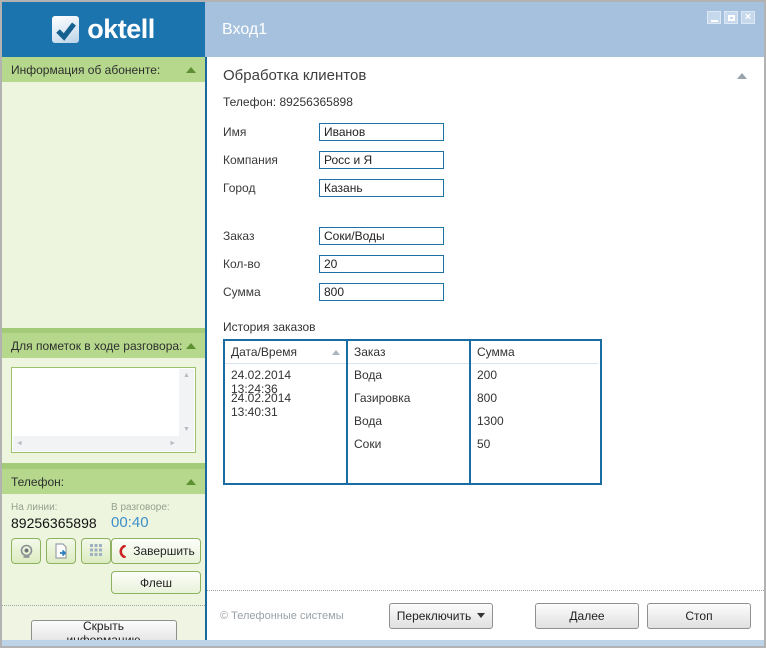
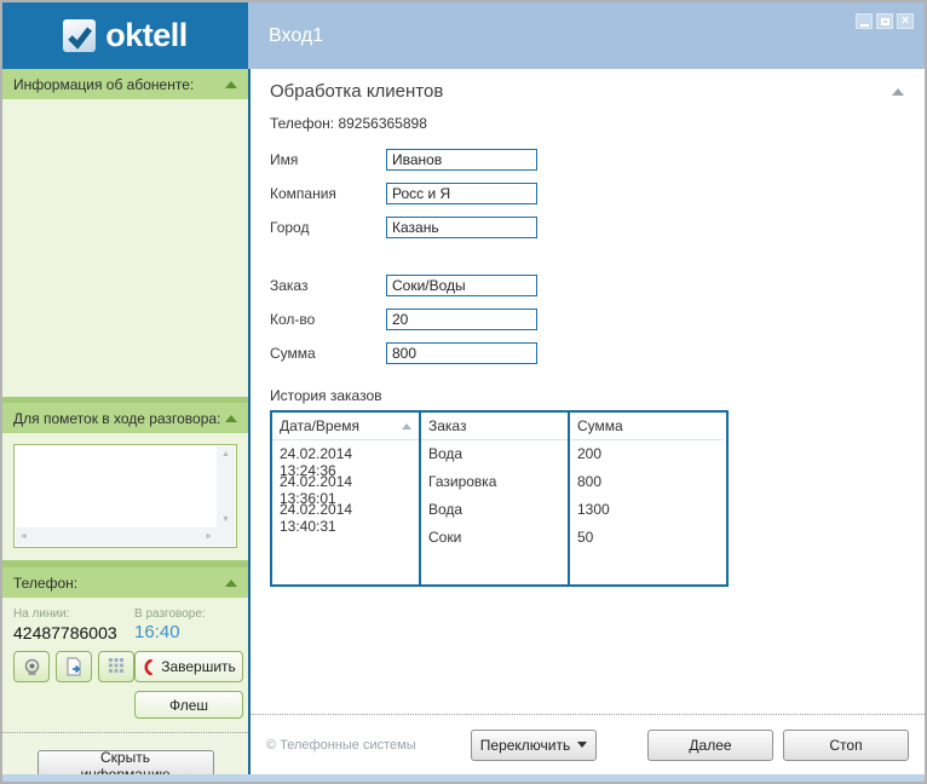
  oktell
  Вход1
  ×
  Информация об абоненте:
  Для пометок в ходе разговора:
  Телефон:
  На линии:
- 89256365898
+ 42487786003
  В разговоре:
- 00:40
+ 16:40
  Завершить
  Флеш
  Обработка клиентов
  Телефон: 89256365898
  Имя
  Иванов
  Компания
  Росс и Я
  Город
  Казань
  Заказ
  Соки/Воды
  Кол-во
  20
  Сумма
  800
  История заказов
  Дата/Время
  24.02.2014 13:24:36
+ 24.02.2014 13:36:01
  24.02.2014 13:40:31
  Заказ
  Вода
  Газировка
  Вода
  Соки
  Сумма
  200
  800
  1300
  50
  © Телефонные системы
  Переключить
  Далее
  Стоп
